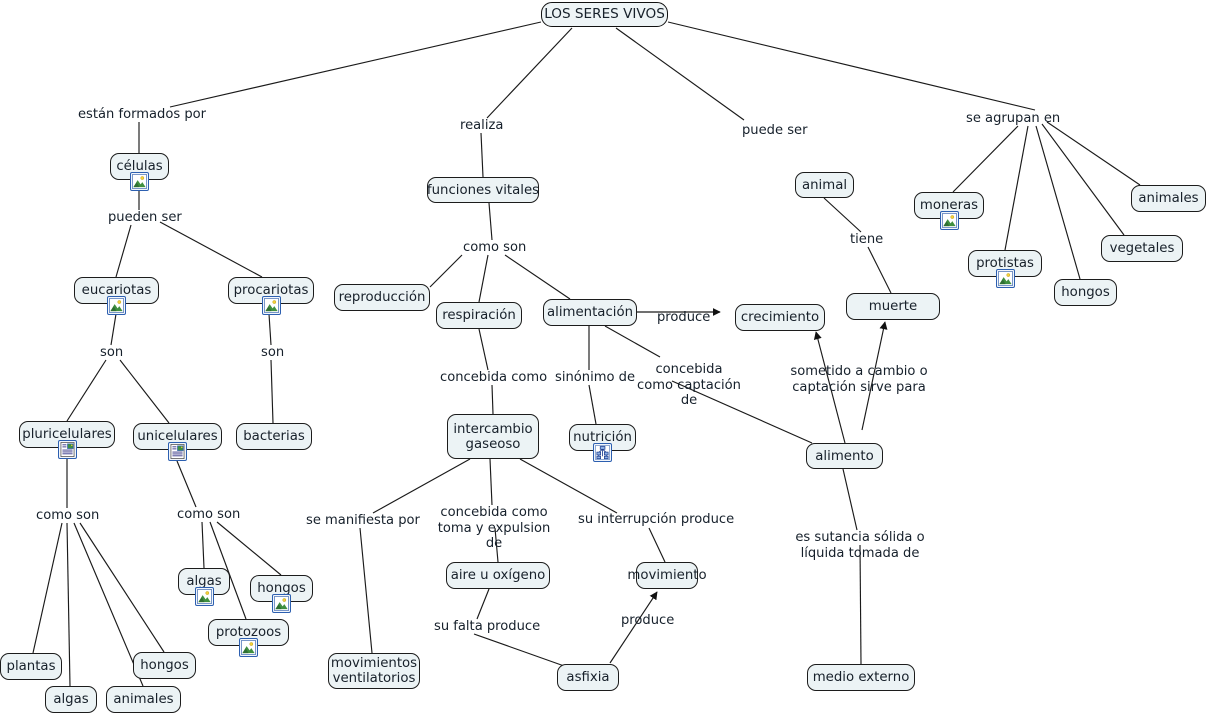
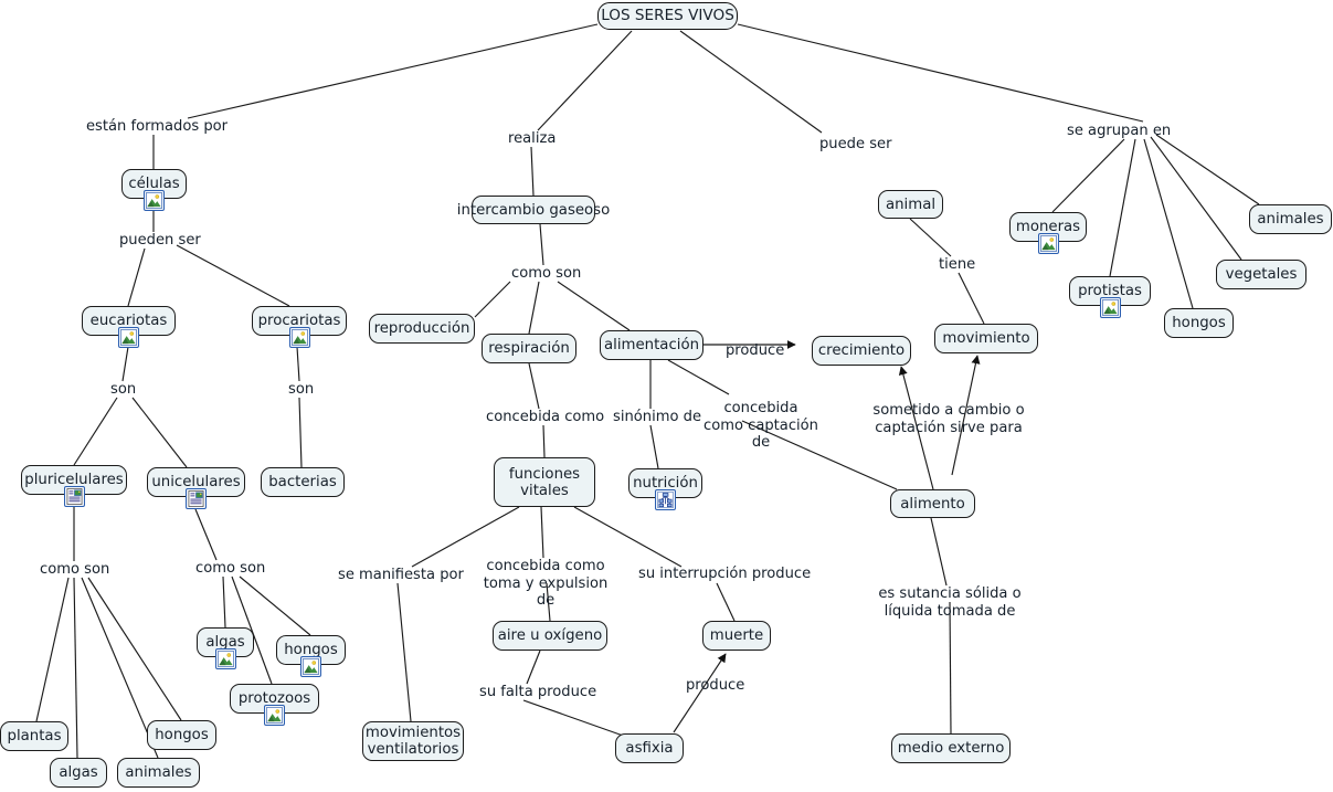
  LOS SERES VIVOS
  células
  eucariotas
  procariotas
  pluricelulares
  unicelulares
  bacterias
  plantas
  algas
  animales
  hongos
  algas
  protozoos
  hongos
- funciones vitales
+ intercambio gaseoso
  reproducción
  respiración
  alimentación
  crecimiento
  nutrición
- intercambio gaseoso
+ funciones vitales
  movimientos ventilatorios
  aire u oxígeno
  asfixia
- movimiento
+ muerte
  animal
- muerte
+ movimiento
  alimento
  medio externo
  moneras
  protistas
  hongos
  vegetales
  animales
  están formados por
  pueden ser
  son
  son
  como son
  como son
  realiza
  como son
  concebida como
  sinónimo de
  produce
  concebida como captación de
  se manifiesta por
  concebida como toma y expulsion de
  su interrupción produce
  su falta produce
  produce
  puede ser
  tiene
  sometido a cambio o captación sirve para
  es sutancia sólida o líquida tomada de
  se agrupan en
